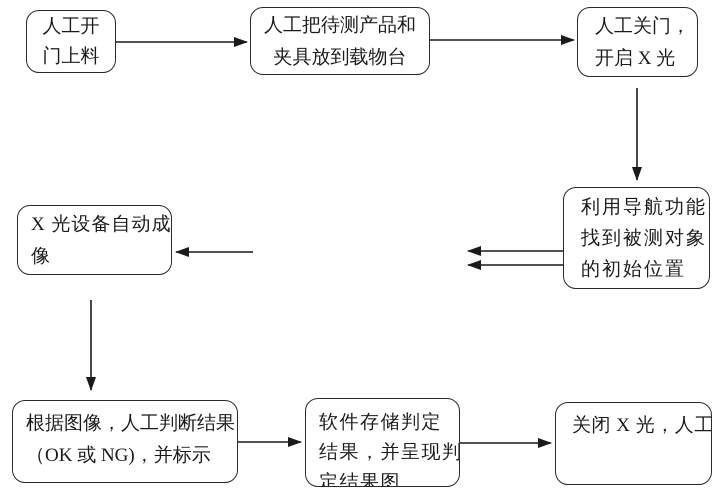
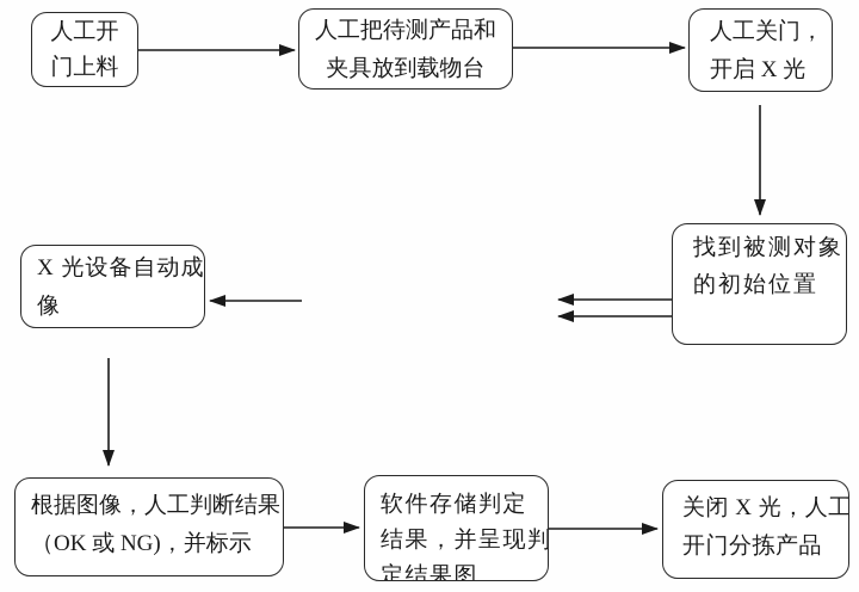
  人工开
  门上料
  人工把待测产品和
  夹具放到载物台
  人工关门，
  开启 X 光
- 利用导航功能
  找到被测对象
  的初始位置
  X 光设备自动成
  像
  根据图像，人工判断结果
  （OK 或 NG)，并标示
  软件存储判定
  结果，并呈现判
  定结果图
  关闭 X 光，人工
+ 开门分拣产品
